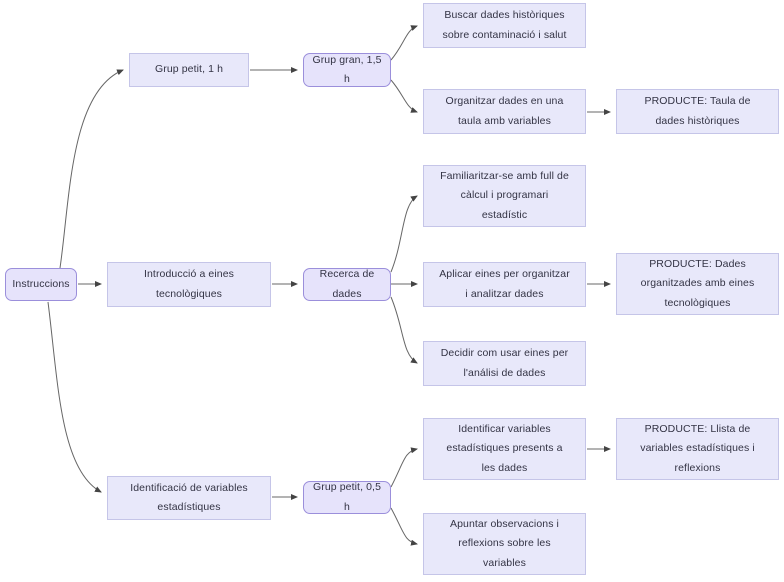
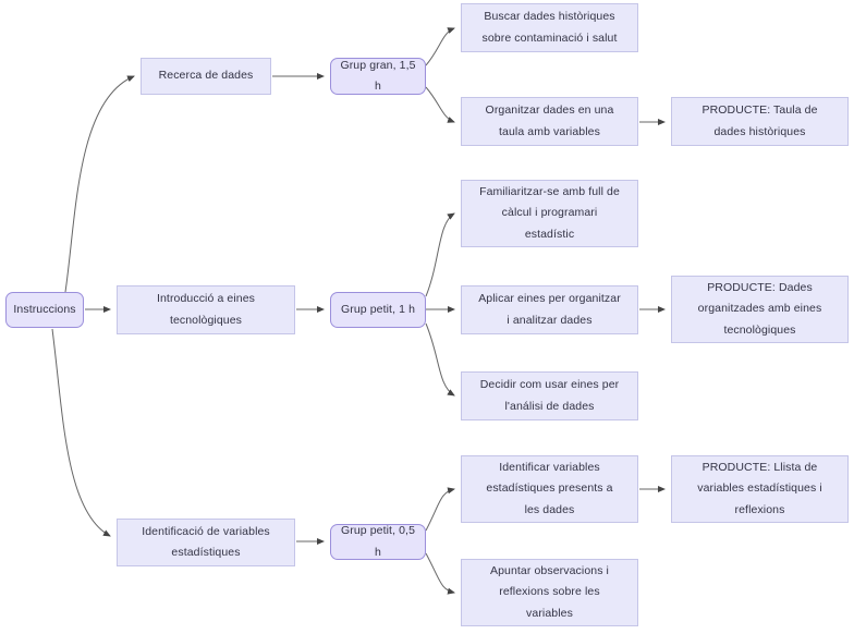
  Instruccions
- Grup petit, 1 h
+ Recerca de dades
  Grup gran, 1,5 h
  Buscar dades històriques
  sobre contaminació i salut
  Organitzar dades en una
  taula amb variables
  PRODUCTE: Taula de
  dades històriques
  Introducció a eines
  tecnològiques
- Recerca de dades
+ Grup petit, 1 h
  Familiaritzar-se amb full de
  càlcul i programari
  estadístic
  Aplicar eines per organitzar
  i analitzar dades
  Decidir com usar eines per
  l'análisi de dades
  PRODUCTE: Dades
  organitzades amb eines
  tecnològiques
  Identificació de variables
  estadístiques
  Grup petit, 0,5 h
  Identificar variables
  estadístiques presents a
  les dades
  Apuntar observacions i
  reflexions sobre les
  variables
  PRODUCTE: Llista de
  variables estadístiques i
  reflexions
